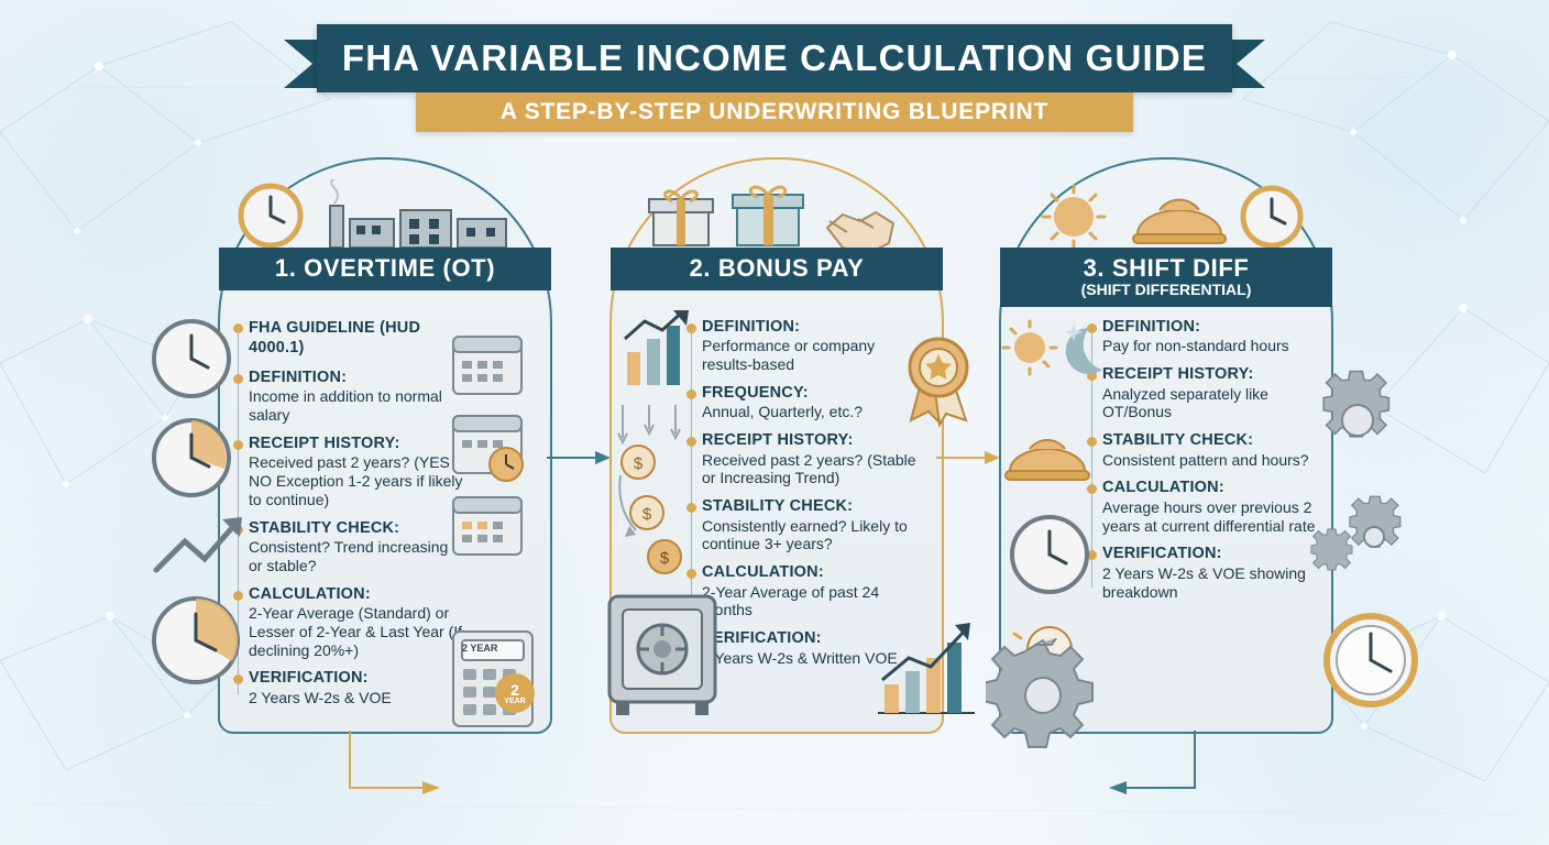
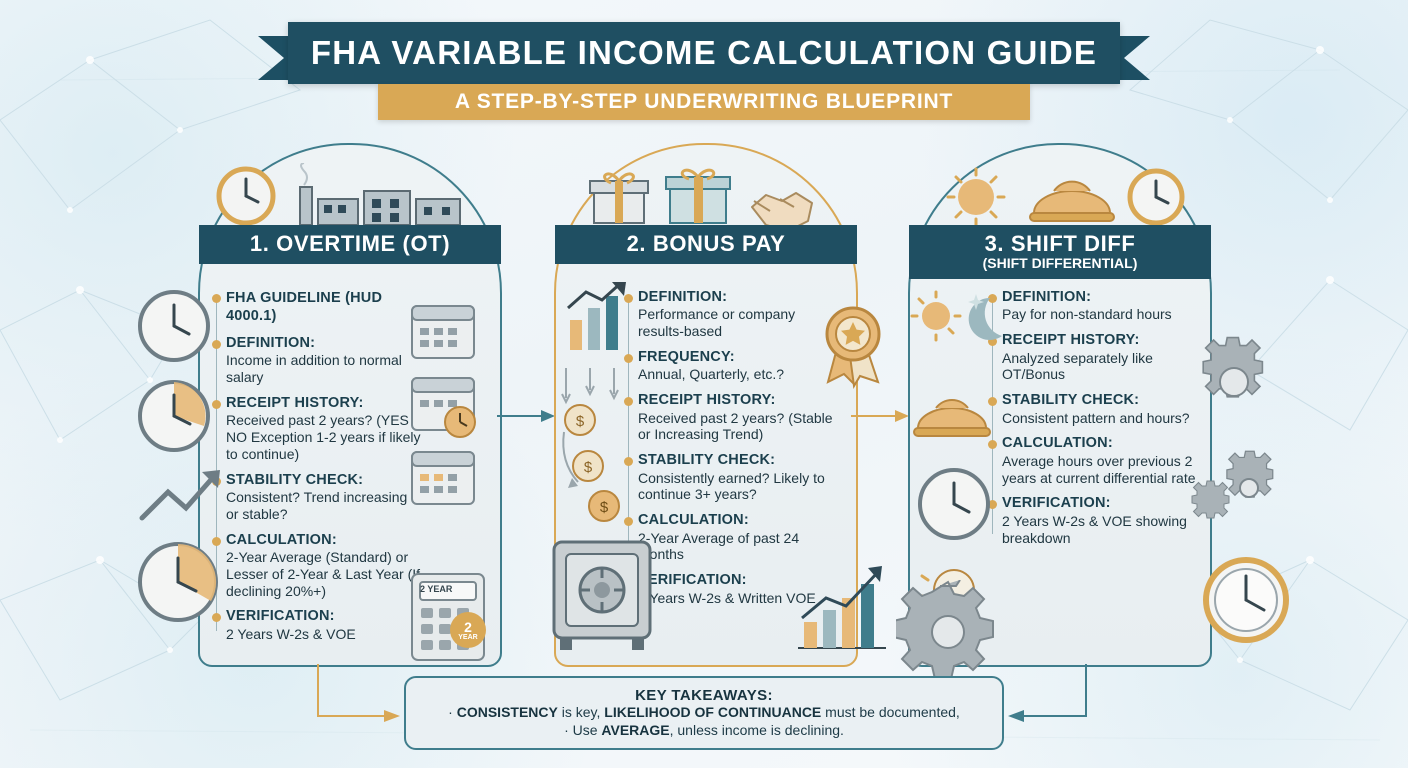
  FHA VARIABLE INCOME CALCULATION GUIDE
  A STEP-BY-STEP UNDERWRITING BLUEPRINT
  1. OVERTIME (OT)
  FHA GUIDELINE (HUD 4000.1)
  DEFINITION:
  Income in addition to normal salary
  RECEIPT HISTORY:
  Received past 2 years? (YES NO Exception 1-2 years if likely to continue)
  STABILITY CHECK:
  Consistent? Trend increasing or stable?
  CALCULATION:
  2-Year Average (Standard) or Lesser of 2-Year & Last Year (I declining 20%+)
  VERIFICATION:
  2 Years W-2s & VOE
  2 YEAR
  2
  2. BONUS PAY
  DEFINITION:
  Performance or company results-based
  FREQUENCY:
  Annual, Quarterly, etc.?
  RECEIPT HISTORY:
  Received past 2 years? (Stable or Increasing Trend)
  STABILITY CHECK:
  Consistently earned? Likely to continue 3+ years?
  CALCULATION:
  2-Year Average of past 24 onths
  ERIFICATION:
  Years W-2s & Written VOE
  $
  $
  $
  3. SHIFT DIFF
  (SHIFT DIFFERENTIAL)
  DEFINITION:
  Pay for non-standard hours
  RECEIPT HISTORY:
  Analyzed separately like OT/Bonus
  STABILITY CHECK:
  Consistent pattern and hours?
  CALCULATION:
  Average hours over previous 2 years at current differential rate
  VERIFICATION:
  2 Years W-2s & VOE showing breakdown
+ KEY TAKEAWAYS:
+ · CONSISTENCY is key, LIKELIHOOD OF CONTINUANCE must be documented,
+ · Use AVERAGE, unless income is declining.
